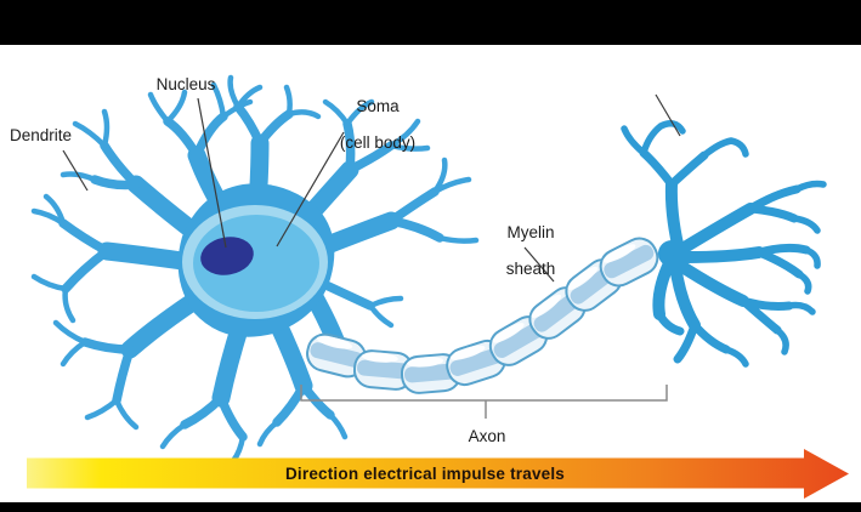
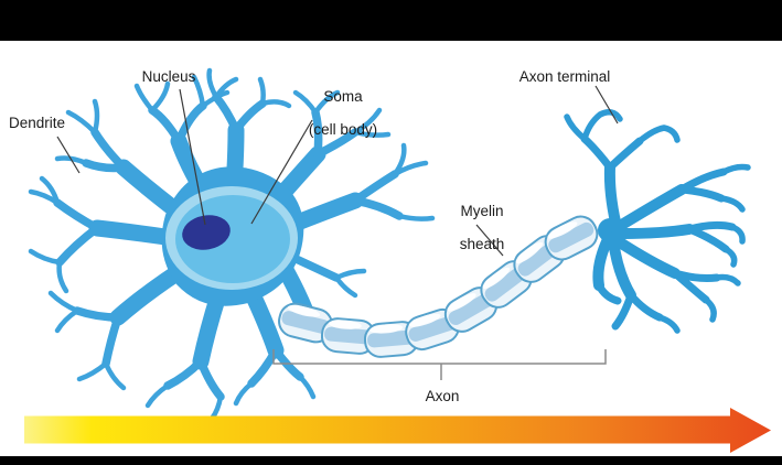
  Dendrite
  Nucleus
  Soma
  (cell body)
+ Axon terminal
  Myelin
  sheath
  Axon
- Direction electrical impulse travels
